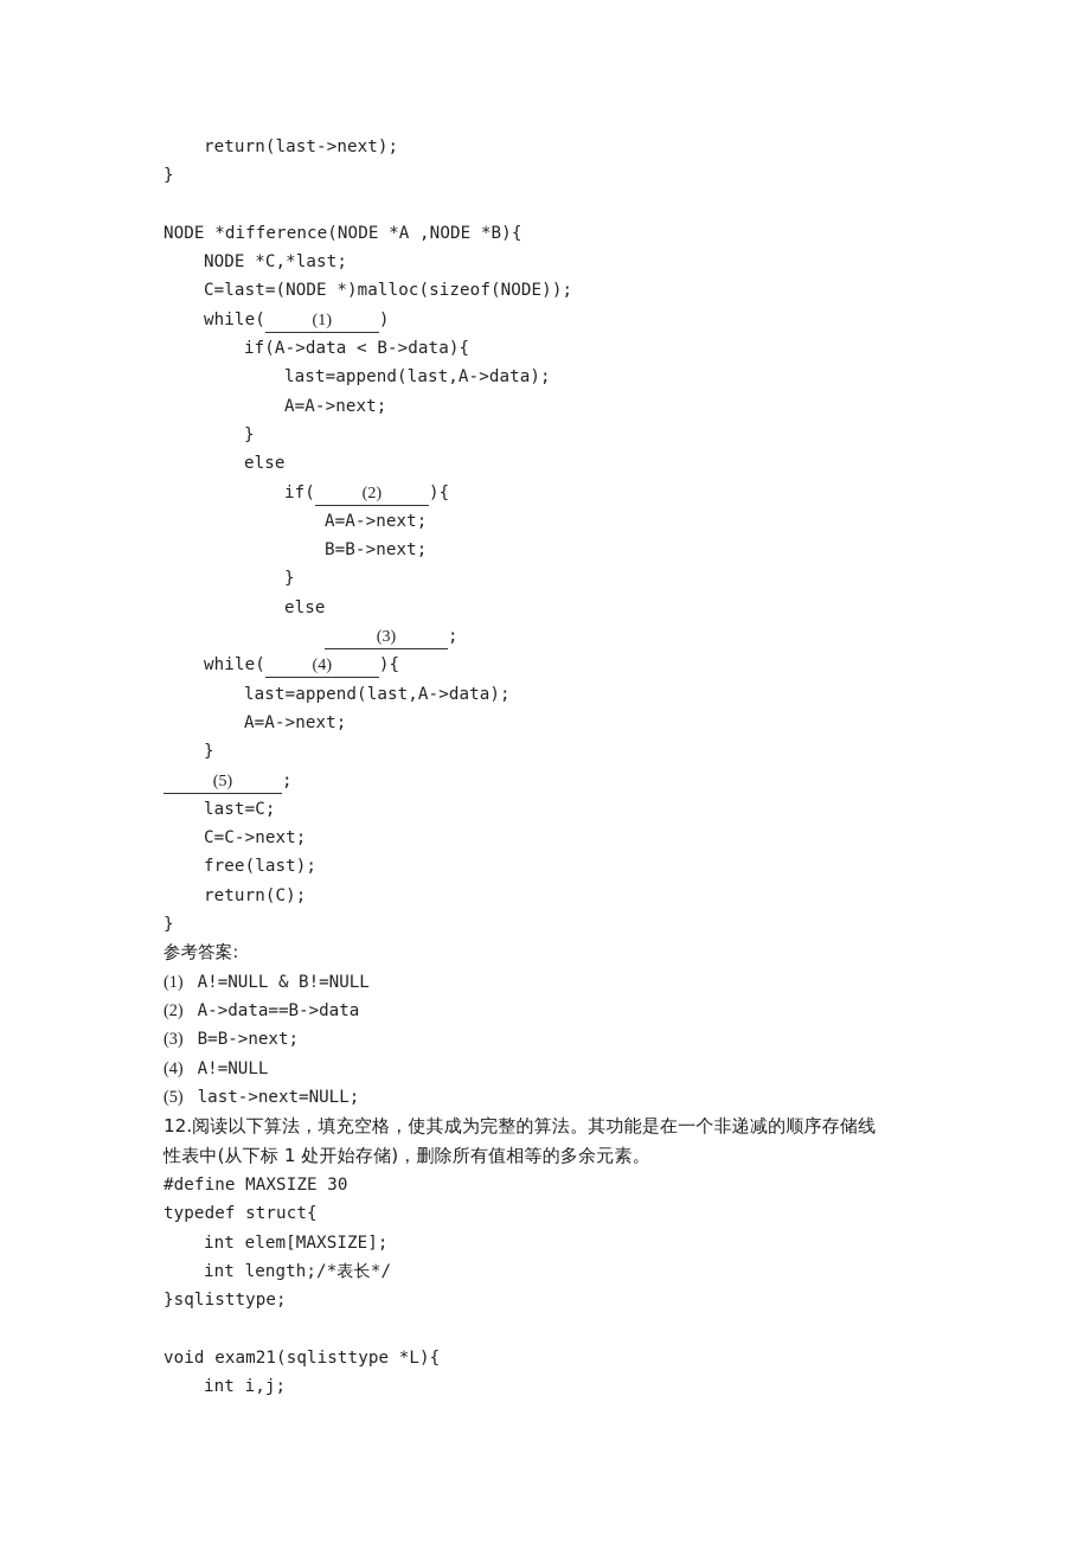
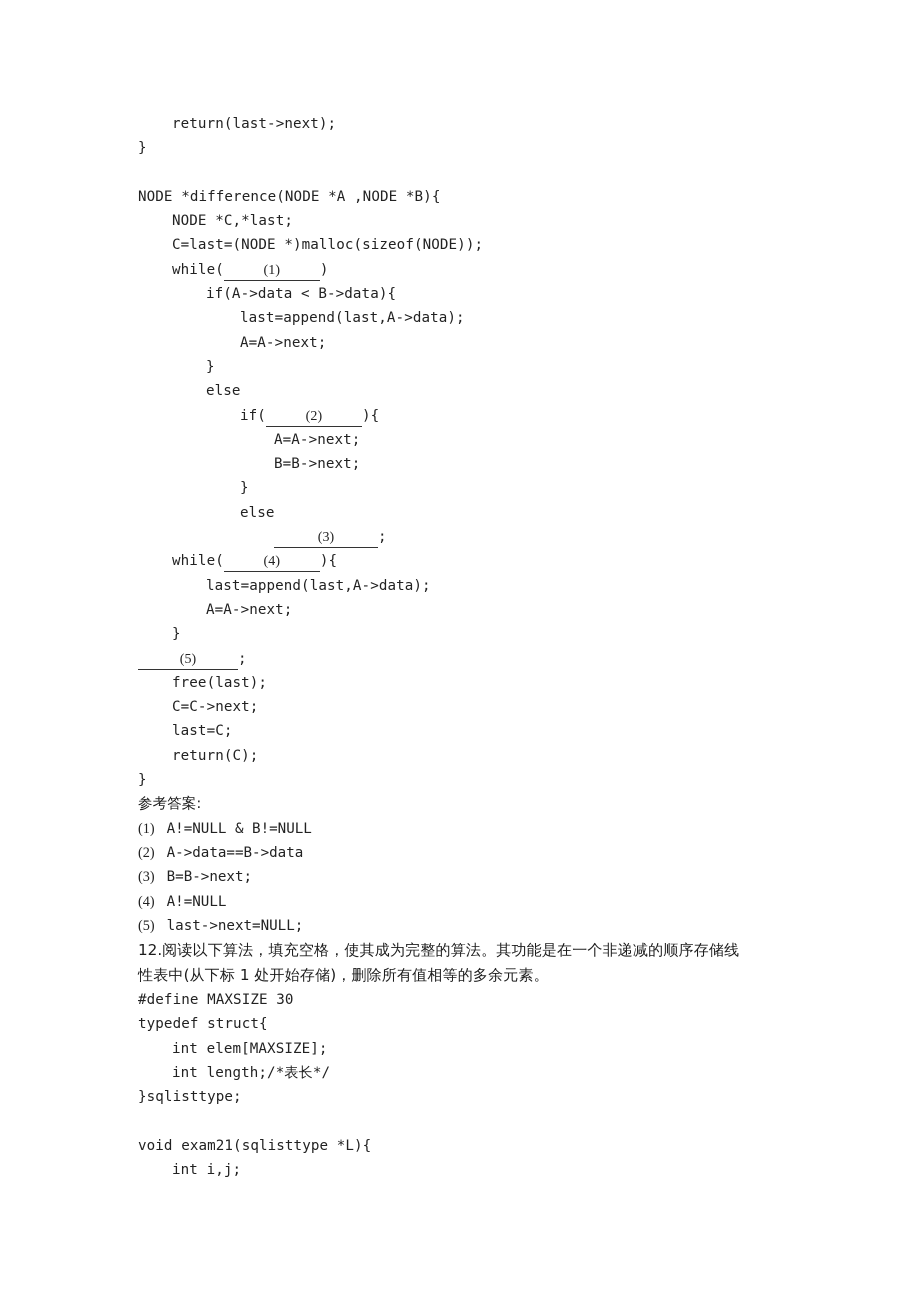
  return(last->next);
  }
  NODE *difference(NODE *A ,NODE *B){
  NODE *C,*last;
  C=last=(NODE *)malloc(sizeof(NODE));
  while( (1) )
  if(A->data < B->data){
  last=append(last,A->data);
  A=A->next;
  }
  else
  if( (2) ){
  A=A->next;
  B=B->next;
  }
  else
  (3) ;
  while( (4) ){
  last=append(last,A->data);
  A=A->next;
  }
  (5) ;
- last=C;
+ free(last);
  C=C->next;
- free(last);
+ last=C;
  return(C);
  }
  参考答案:
  (1) A!=NULL & B!=NULL
  (2) A->data==B->data
  (3) B=B->next;
  (4) A!=NULL
  (5) last->next=NULL;
  12.阅读以下算法，填充空格，使其成为完整的算法。其功能是在一个非递减的顺序存储线
  性表中(从下标 1 处开始存储)，删除所有值相等的多余元素。
  #define MAXSIZE 30
  typedef struct{
  int elem[MAXSIZE];
  int length;/*表长*/
  }sqlisttype;
  void exam21(sqlisttype *L){
  int i,j;
